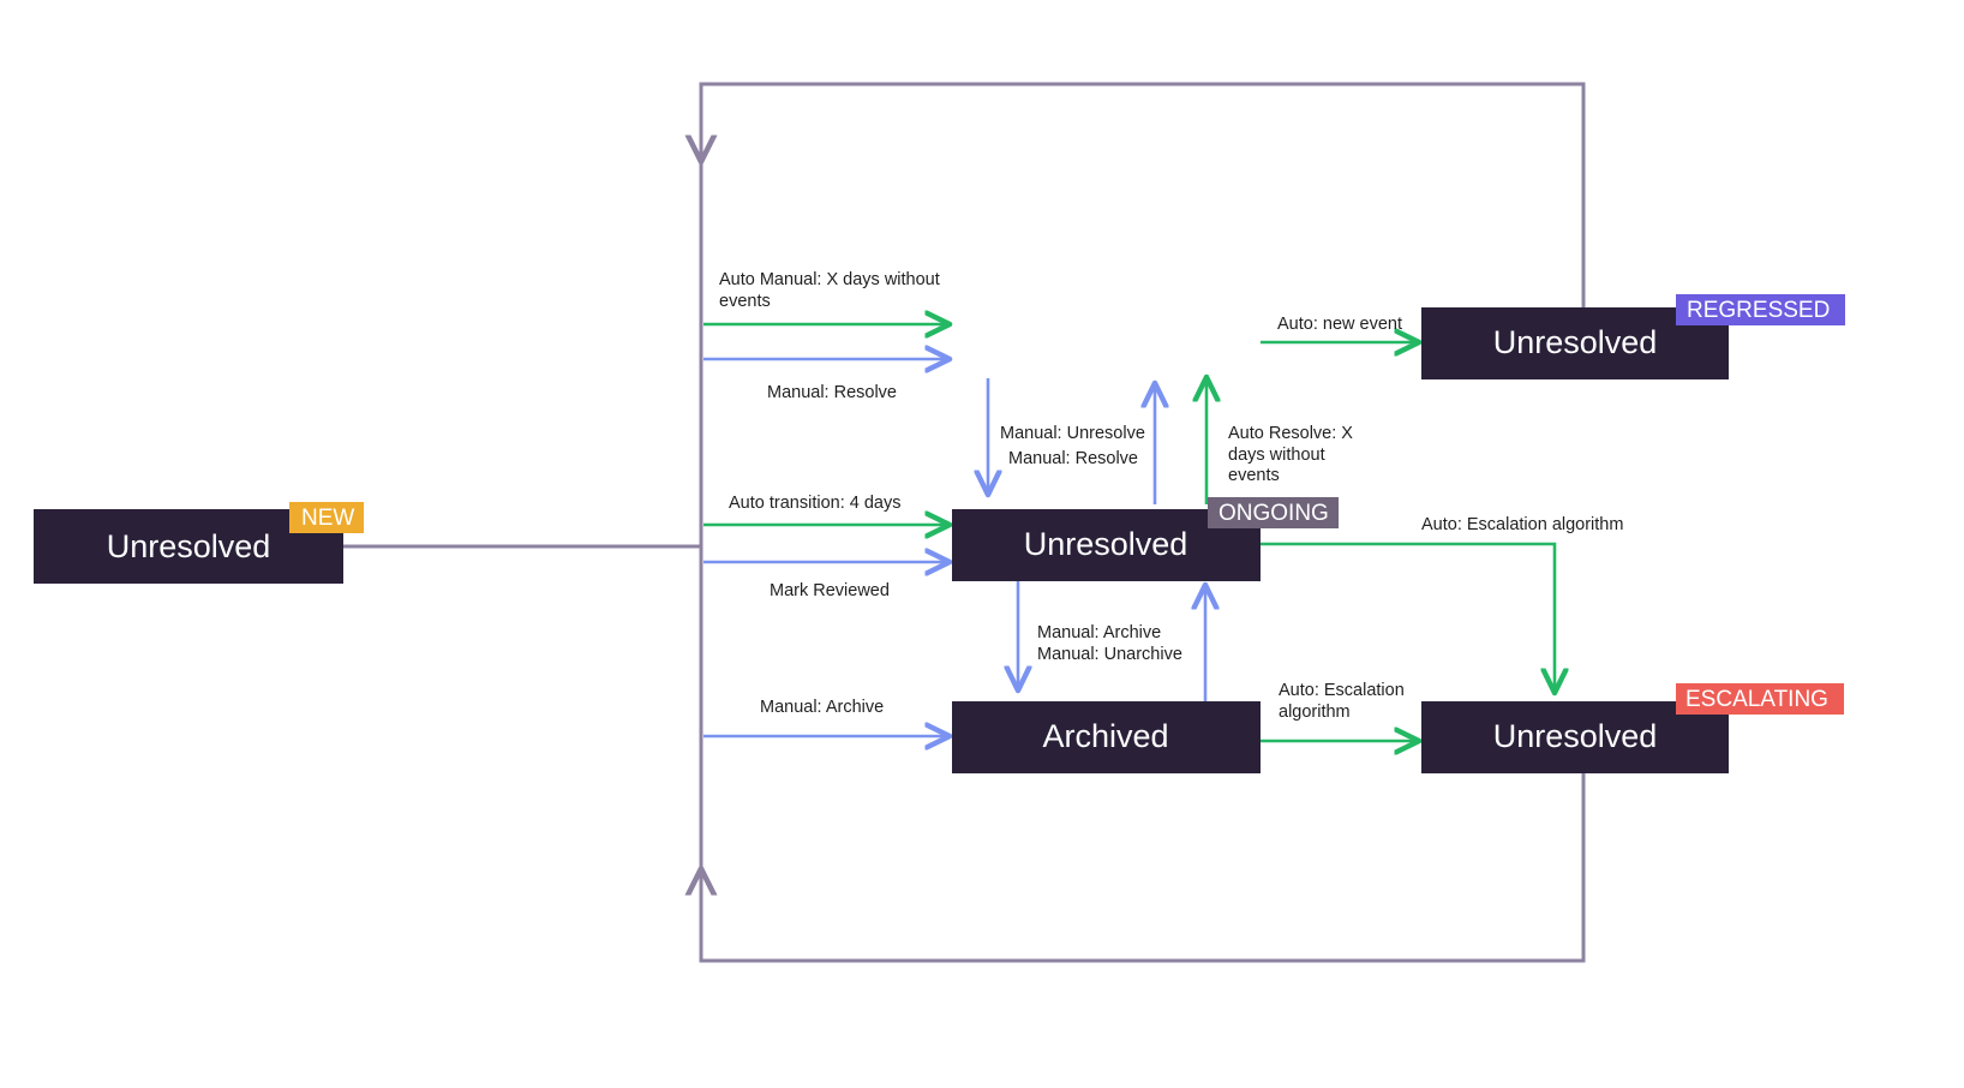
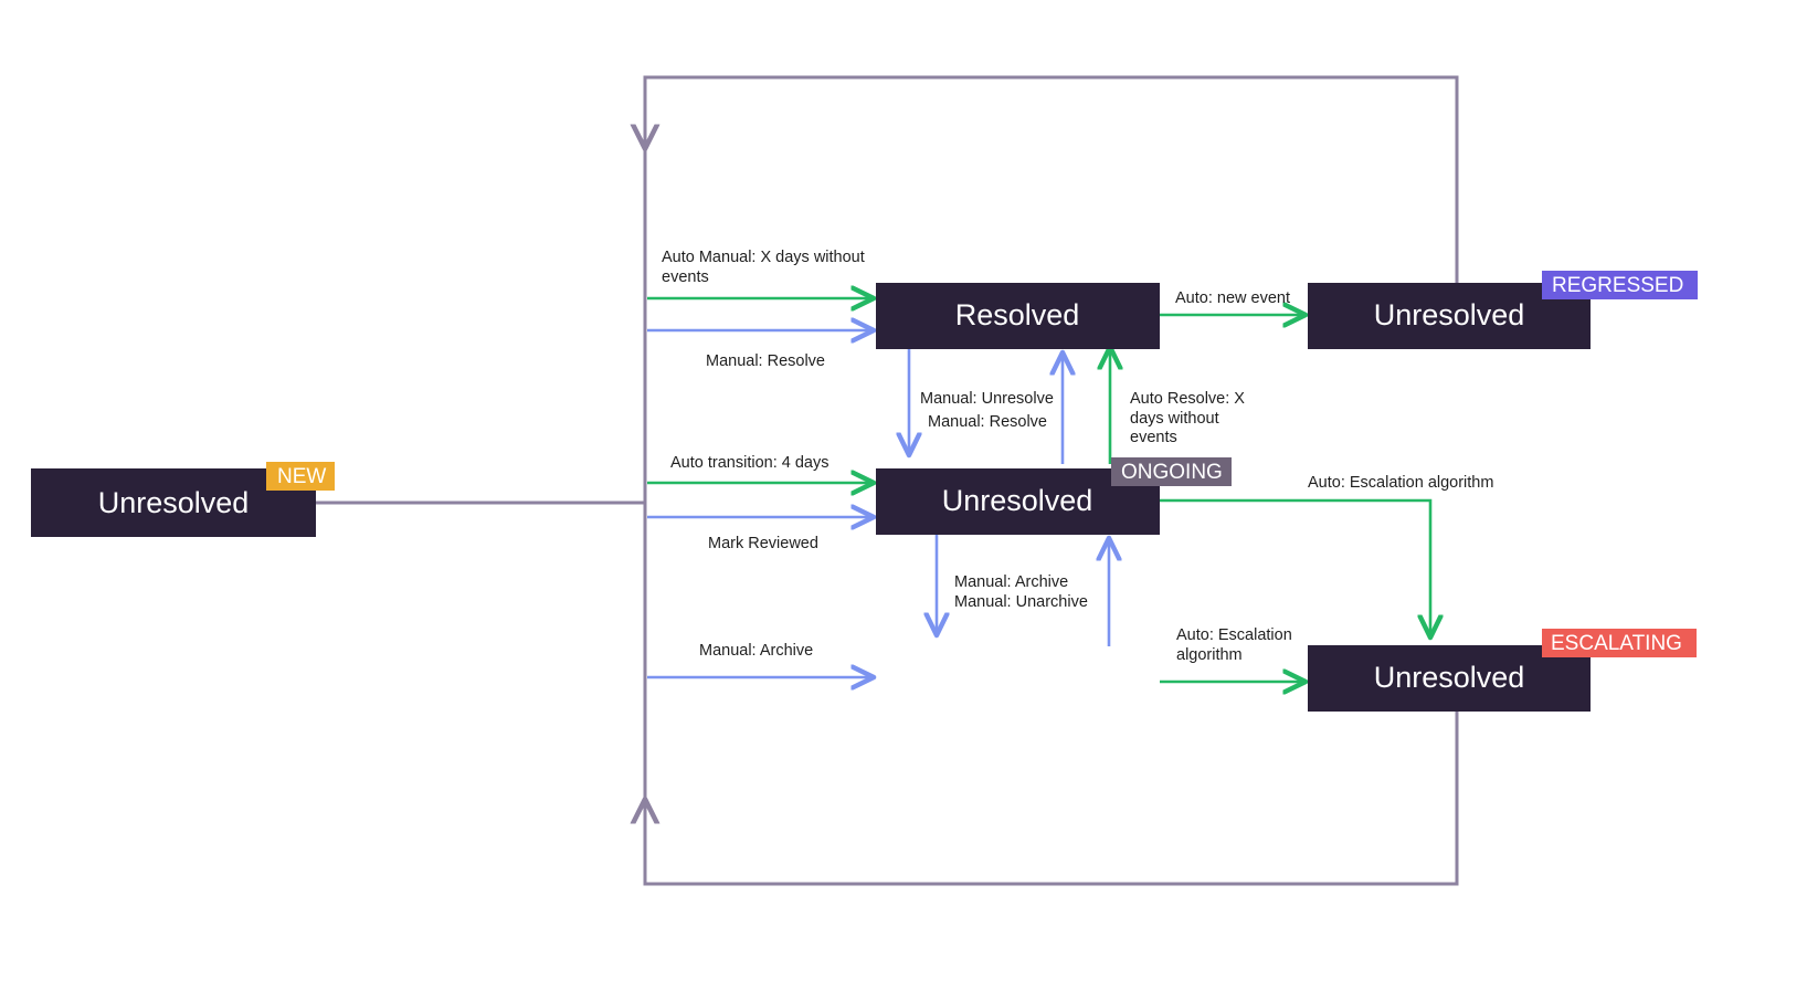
  Unresolved
+ Resolved
  Unresolved
  Unresolved
- Archived
  Unresolved
  NEW
  REGRESSED
  ONGOING
  ESCALATING
  Auto Manual: X days without
  events
  Manual: Resolve
  Auto: new event
  Manual: Unresolve
  Manual: Resolve
  Auto Resolve: X
  days without
  events
  Auto transition: 4 days
  Mark Reviewed
  Auto: Escalation algorithm
  Manual: Archive
  Manual: Unarchive
  Manual: Archive
  Auto: Escalation
  algorithm
